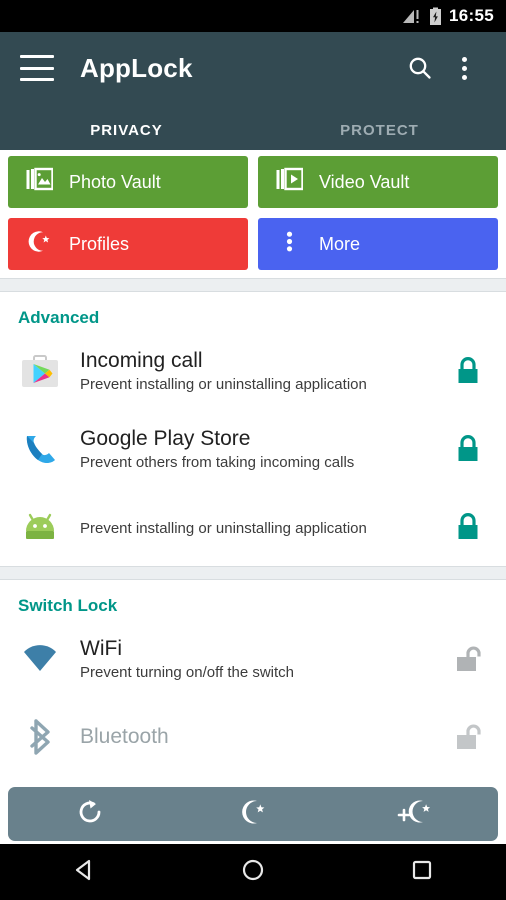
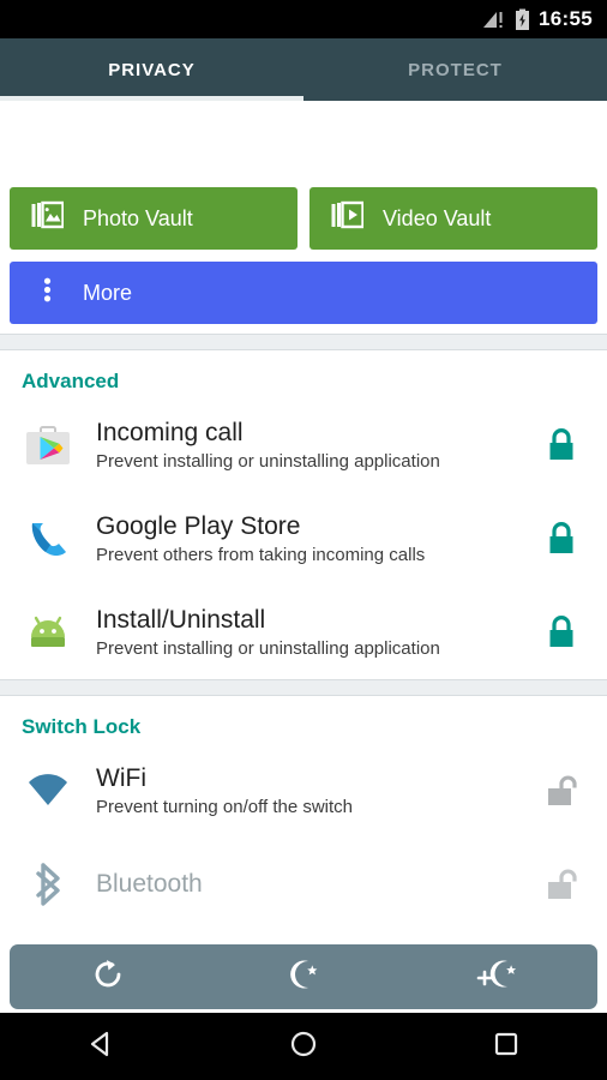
  16:55
- AppLock
  PRIVACY
  PROTECT
  Photo Vault
  Video Vault
- Profiles
  More
  Advanced
  Incoming call
  Prevent installing or uninstalling application
  Google Play Store
  Prevent others from taking incoming calls
+ Install/Uninstall
  Prevent installing or uninstalling application
  Switch Lock
  WiFi
  Prevent turning on/off the switch
  Bluetooth
